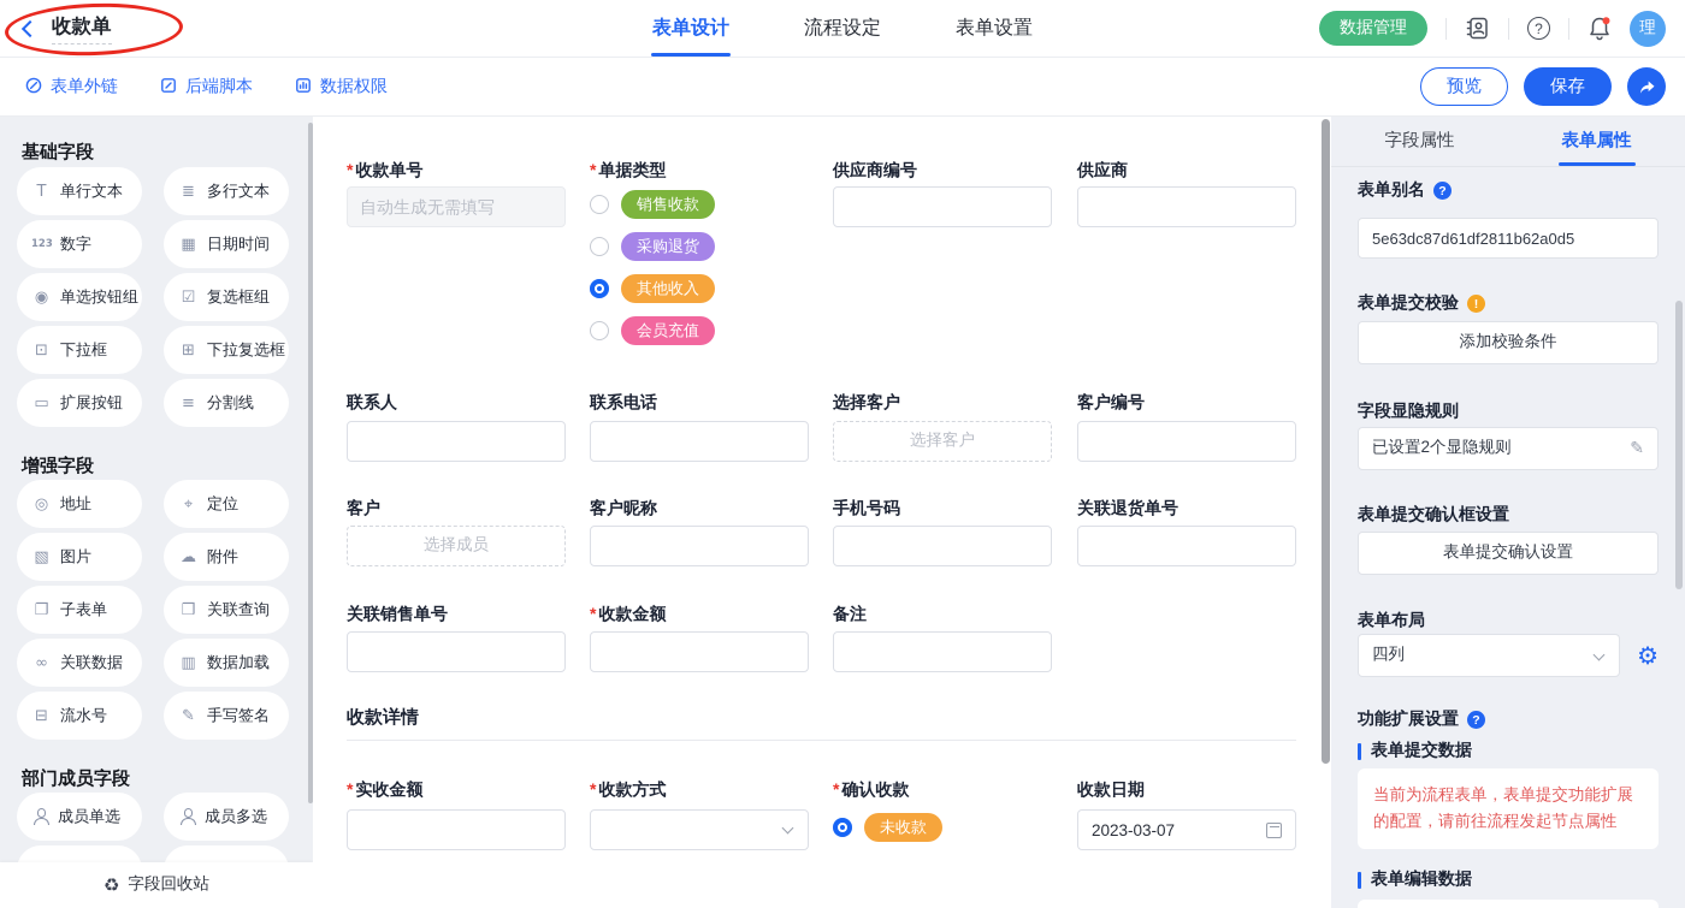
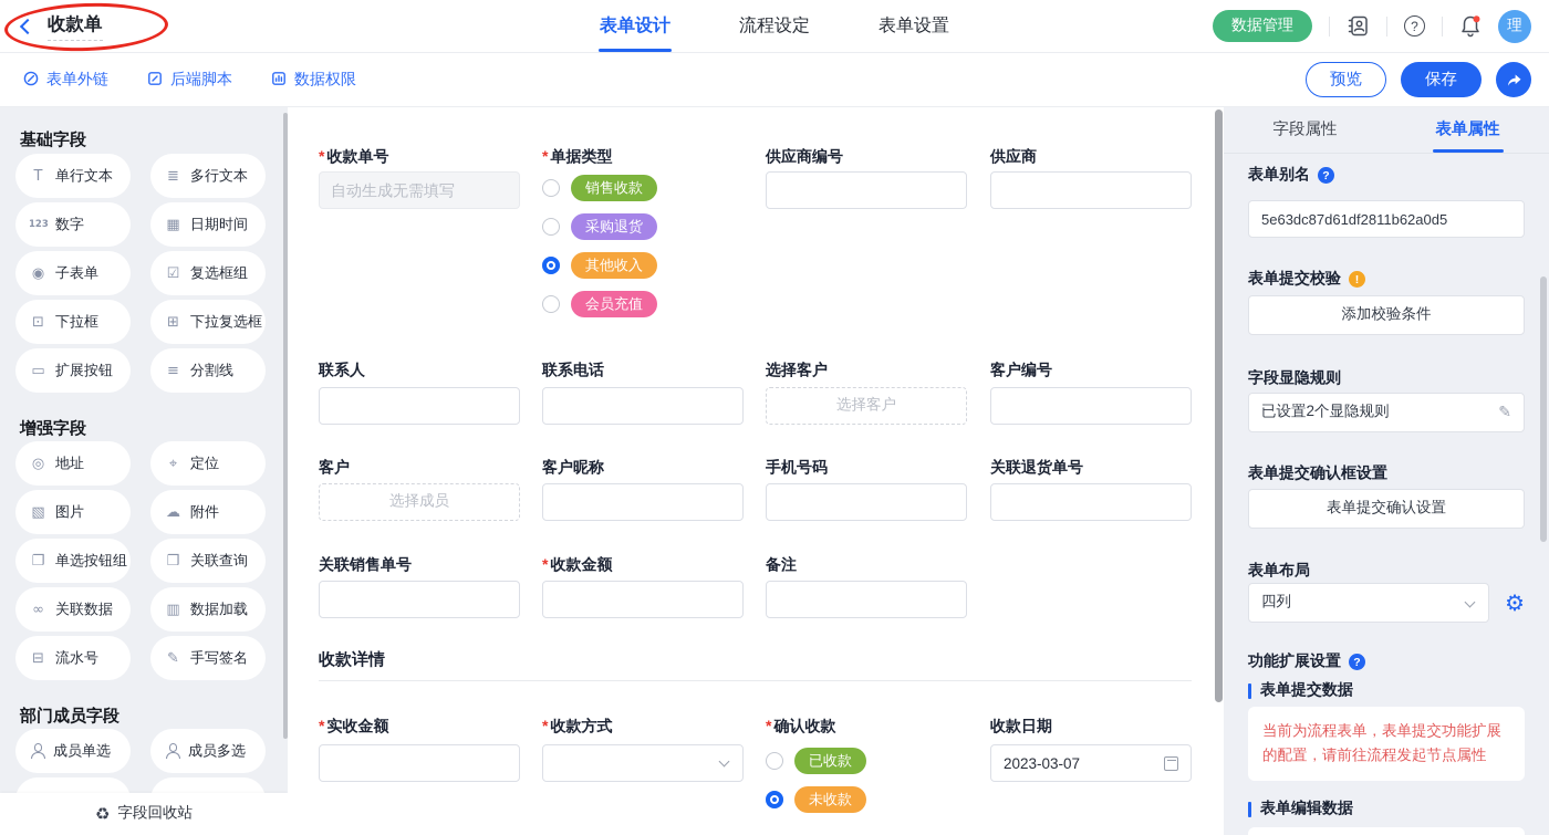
  收款单
  表单设计
  流程设定
  表单设置
  数据管理
  理
  表单外链
  后端脚本
  数据权限
  预览
  保存
  基础字段
  T
  单行文本
  ≣
  多行文本
  123
  数字
  ▦
  日期时间
  ◉
- 单选按钮组
+ 子表单
  ☑
  复选框组
  ⊡
  下拉框
  ⊞
  下拉复选框
  ▭
  扩展按钮
  ≡
  分割线
  增强字段
  ◎
  地址
  ⌖
  定位
  ▧
  图片
  ☁
  附件
  ❐
- 子表单
+ 单选按钮组
  ❒
  关联查询
  ∞
  关联数据
  ▥
  数据加载
  ⊟
  流水号
  ✎
  手写签名
  部门成员字段
  成员单选
  成员多选
  字段回收站
  收款单号
  自动生成无需填写
  单据类型
  销售收款
  采购退货
  其他收入
  会员充值
  供应商编号
  供应商
  联系人
  联系电话
  选择客户
  选择客户
  客户编号
  客户
  选择成员
  客户昵称
  手机号码
  关联退货单号
  关联销售单号
  收款金额
  备注
  收款详情
  实收金额
  收款方式
  确认收款
+ 已收款
  未收款
  收款日期
  2023-03-07
  字段属性
  表单属性
  表单别名
  5e63dc87d61df2811b62a0d5
  表单提交校验
  添加校验条件
  字段显隐规则
  已设置2个显隐规则
  表单提交确认框设置
  表单提交确认设置
  表单布局
  四列
  功能扩展设置
  表单提交数据
  当前为流程表单，表单提交功能扩展的配置，请前往流程发起节点属性
  表单编辑数据
